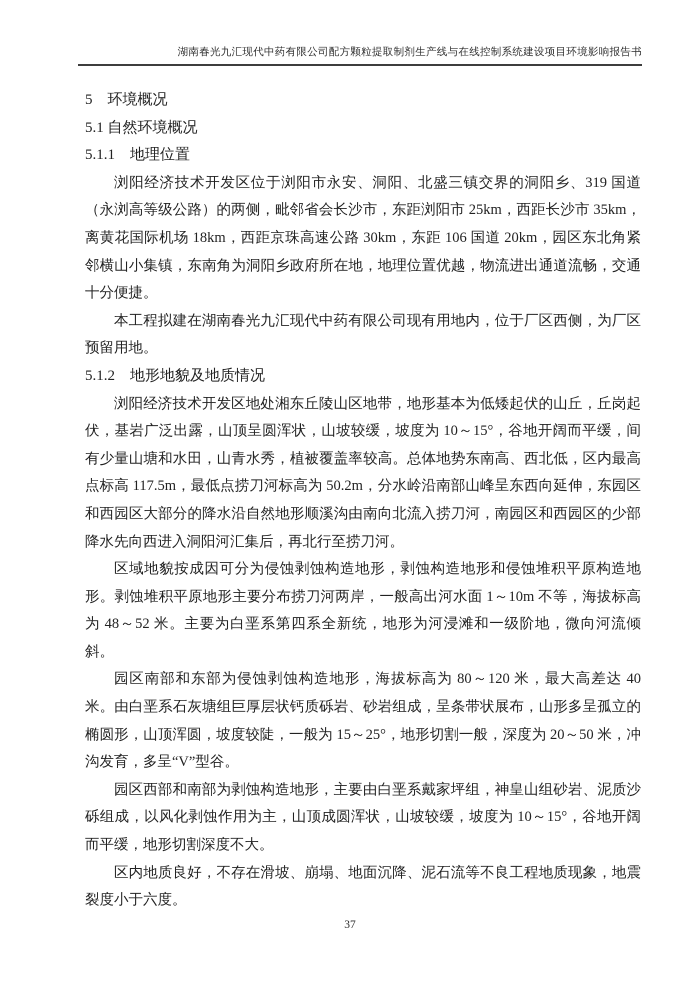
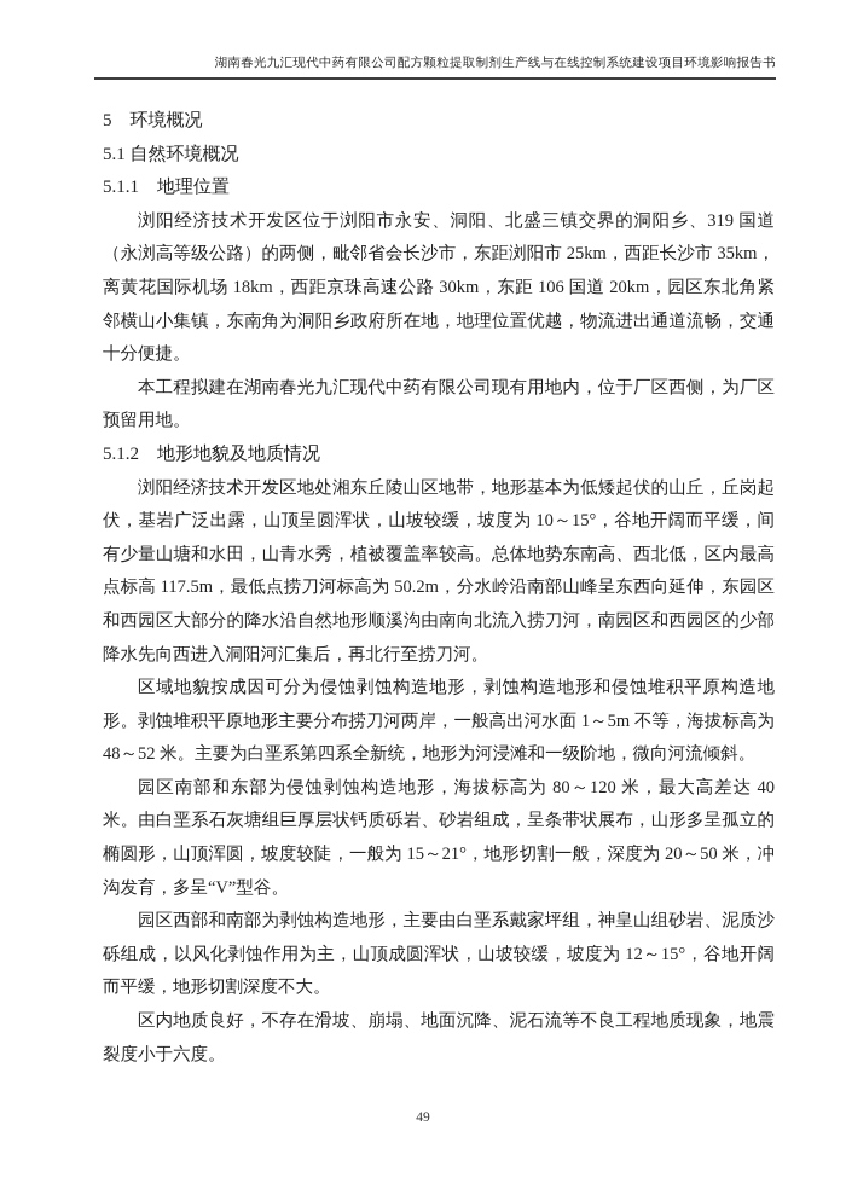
  湖南春光九汇现代中药有限公司配方颗粒提取制剂生产线与在线控制系统建设项目环境影响报告书
  5 环境概况
  5.1 自然环境概况
  5.1.1 地理位置
  浏阳经济技术开发区位于浏阳市永安、洞阳、北盛三镇交界的洞阳乡、319 国道（永浏高等级公路）的两侧，毗邻省会长沙市，东距浏阳市 25km，西距长沙市 35km，离黄花国际机场 18km，西距京珠高速公路 30km，东距 106 国道 20km，园区东北角紧邻横山小集镇，东南角为洞阳乡政府所在地，地理位置优越，物流进出通道流畅，交通十分便捷。
  本工程拟建在湖南春光九汇现代中药有限公司现有用地内，位于厂区西侧，为厂区预留用地。
  5.1.2 地形地貌及地质情况
  浏阳经济技术开发区地处湘东丘陵山区地带，地形基本为低矮起伏的山丘，丘岗起伏，基岩广泛出露，山顶呈圆浑状，山坡较缓，坡度为 10～15°，谷地开阔而平缓，间有少量山塘和水田，山青水秀，植被覆盖率较高。总体地势东南高、西北低，区内最高点标高 117.5m，最低点捞刀河标高为 50.2m，分水岭沿南部山峰呈东西向延伸，东园区和西园区大部分的降水沿自然地形顺溪沟由南向北流入捞刀河，南园区和西园区的少部降水先向西进入洞阳河汇集后，再北行至捞刀河。
- 区域地貌按成因可分为侵蚀剥蚀构造地形，剥蚀构造地形和侵蚀堆积平原构造地形。剥蚀堆积平原地形主要分布捞刀河两岸，一般高出河水面 1～10m 不等，海拔标高为 48～52 米。主要为白垩系第四系全新统，地形为河浸滩和一级阶地，微向河流倾斜。
+ 区域地貌按成因可分为侵蚀剥蚀构造地形，剥蚀构造地形和侵蚀堆积平原构造地形。剥蚀堆积平原地形主要分布捞刀河两岸，一般高出河水面 1～5m 不等，海拔标高为 48～52 米。主要为白垩系第四系全新统，地形为河浸滩和一级阶地，微向河流倾斜。
- 园区南部和东部为侵蚀剥蚀构造地形，海拔标高为 80～120 米，最大高差达 40 米。由白垩系石灰塘组巨厚层状钙质砾岩、砂岩组成，呈条带状展布，山形多呈孤立的椭圆形，山顶浑圆，坡度较陡，一般为 15～25°，地形切割一般，深度为 20～50 米，冲沟发育，多呈“V”型谷。
+ 园区南部和东部为侵蚀剥蚀构造地形，海拔标高为 80～120 米，最大高差达 40 米。由白垩系石灰塘组巨厚层状钙质砾岩、砂岩组成，呈条带状展布，山形多呈孤立的椭圆形，山顶浑圆，坡度较陡，一般为 15～21°，地形切割一般，深度为 20～50 米，冲沟发育，多呈“V”型谷。
- 园区西部和南部为剥蚀构造地形，主要由白垩系戴家坪组，神皇山组砂岩、泥质沙砾组成，以风化剥蚀作用为主，山顶成圆浑状，山坡较缓，坡度为 10～15°，谷地开阔而平缓，地形切割深度不大。
+ 园区西部和南部为剥蚀构造地形，主要由白垩系戴家坪组，神皇山组砂岩、泥质沙砾组成，以风化剥蚀作用为主，山顶成圆浑状，山坡较缓，坡度为 12～15°，谷地开阔而平缓，地形切割深度不大。
  区内地质良好，不存在滑坡、崩塌、地面沉降、泥石流等不良工程地质现象，地震裂度小于六度。
- 37
+ 49
